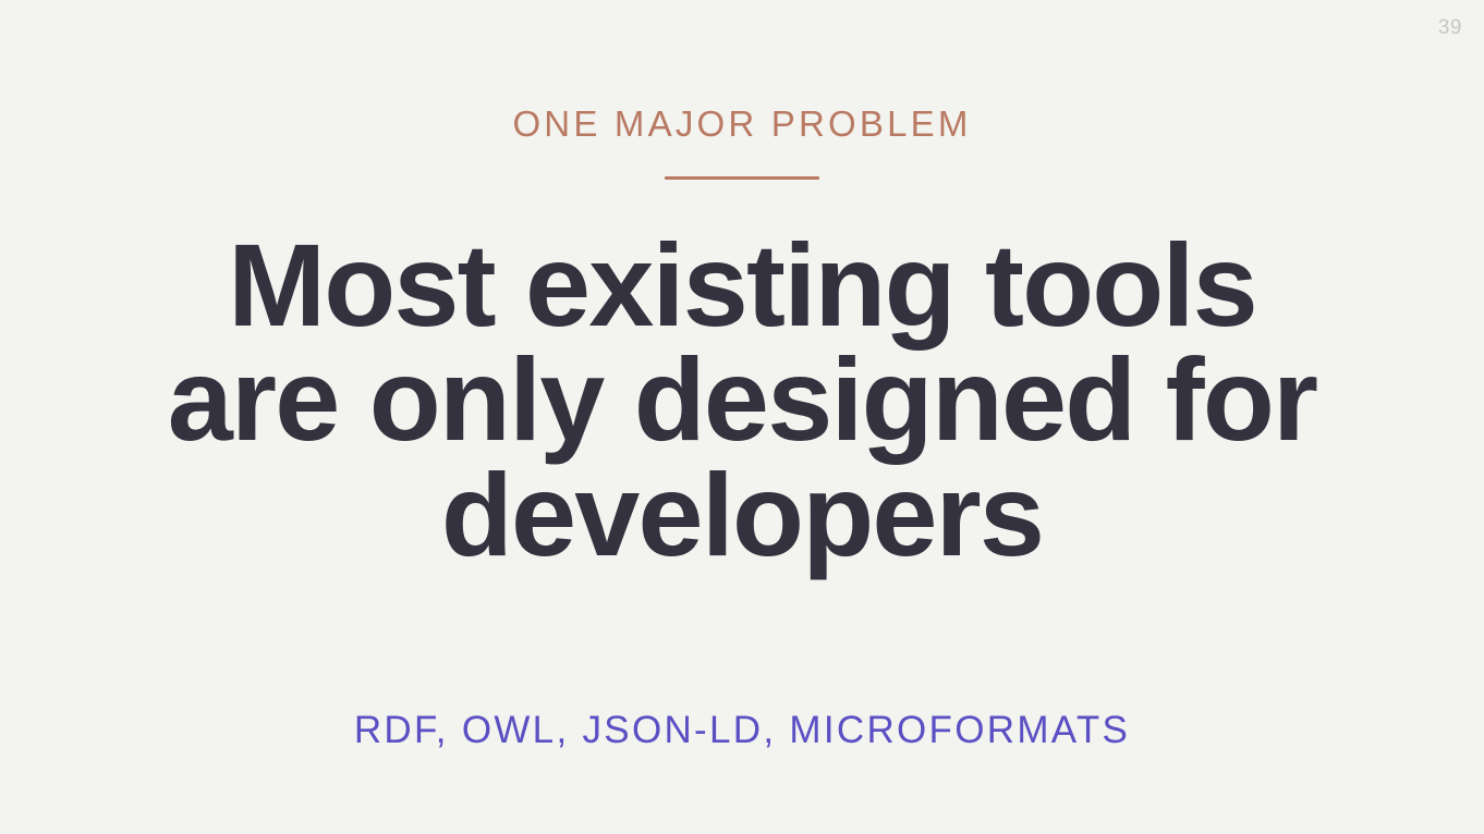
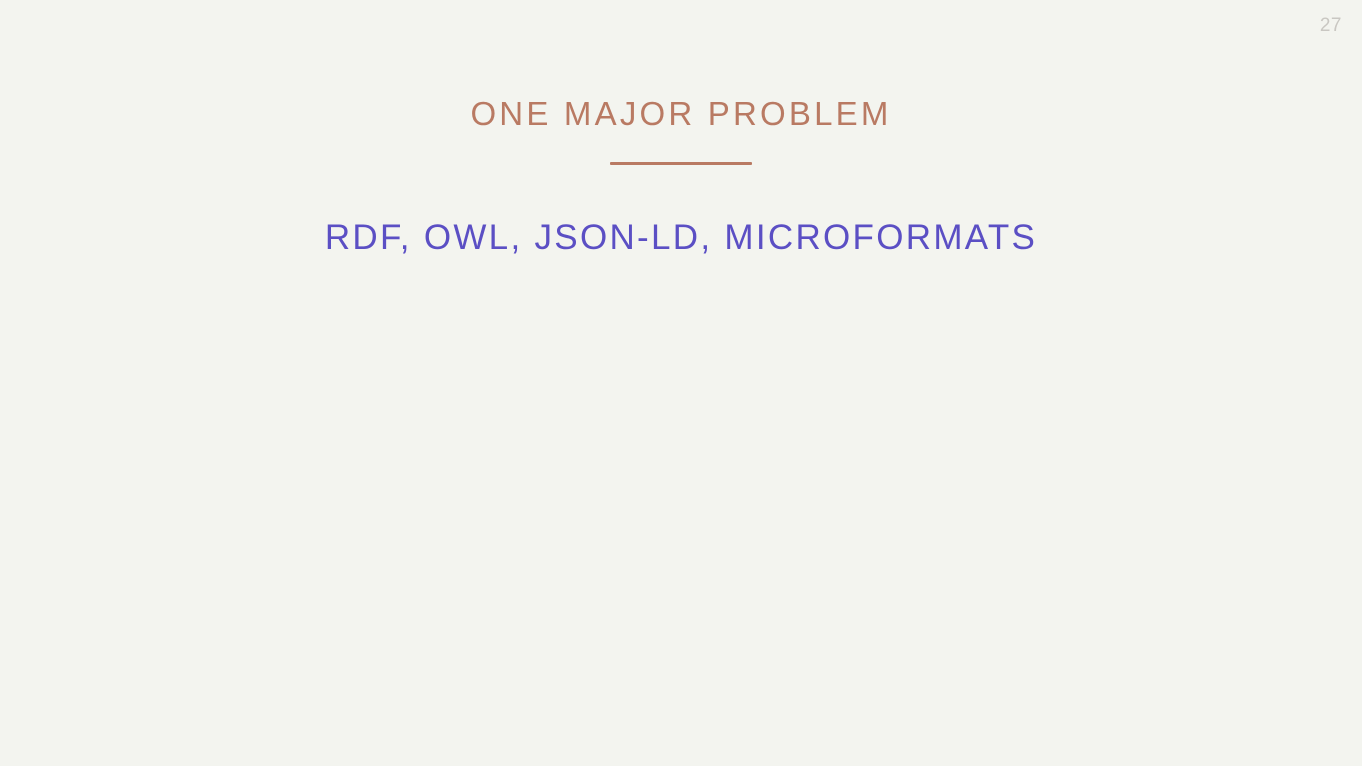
- 39
+ 27
  ONE MAJOR PROBLEM
- Most existing tools
- are only designed for
- developers
  RDF, OWL, JSON-LD, MICROFORMATS
